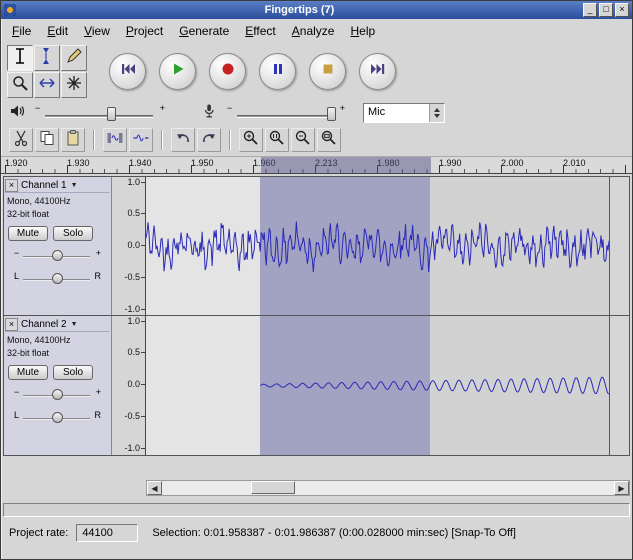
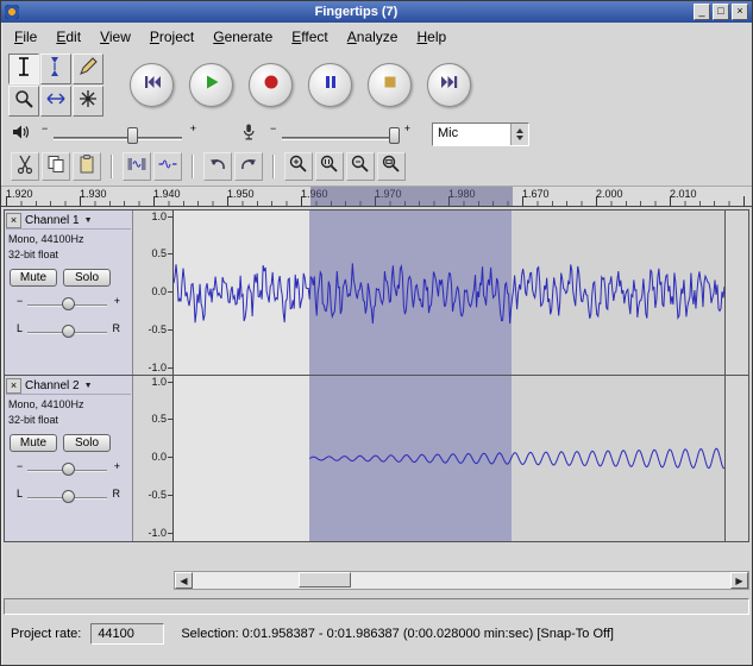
  Fingertips (7)
  _
  □
  ×
  File
  Edit
  View
  Project
  Generate
  Effect
  Analyze
  Help
  −
  +
  −
  +
  Mic
  1.920
  1.930
  1.940
  1.950
  1.960
- 2.213
+ 1.970
  1.980
- 1.990
+ 1.670
  2.000
  2.010
  ×
  Channel 1
  Mono, 44100Hz
  32-bit float
  Mute
  Solo
  −
  +
  L
  R
  1.0
  0.5
  0.0
  -0.5
  -1.0
  ×
  Channel 2
  Mono, 44100Hz
  32-bit float
  Mute
  Solo
  −
  +
  L
  R
  1.0
  0.5
  0.0
  -0.5
  -1.0
  ◀
  ▶
  Project rate:
  44100
  Selection: 0:01.958387 - 0:01.986387 (0:00.028000 min:sec) [Snap-To Off]
